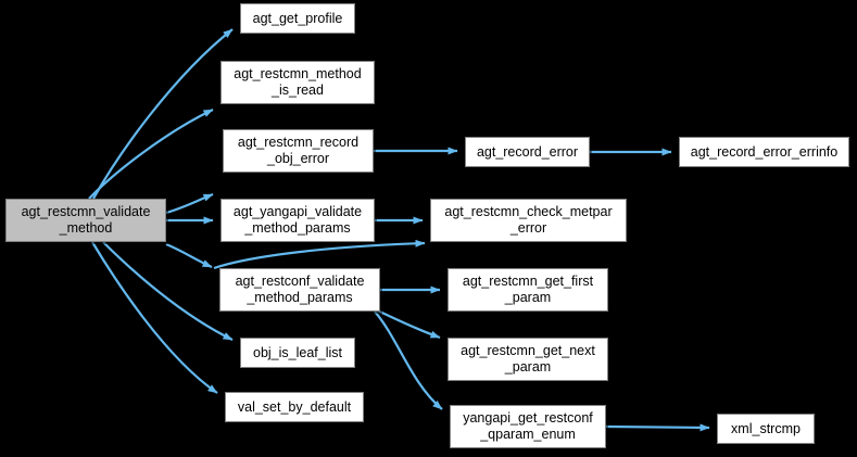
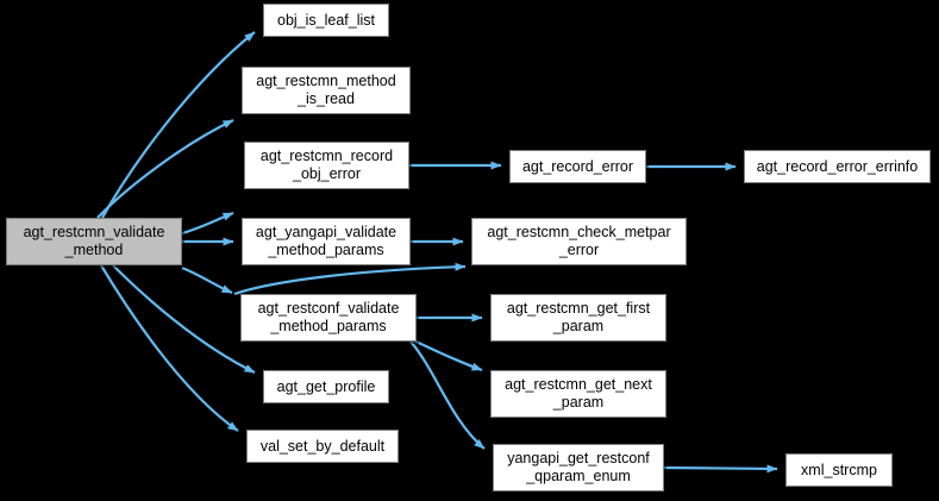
  agt_restcmn_validate
  _method
- agt_get_profile
+ obj_is_leaf_list
  agt_restcmn_method
  _is_read
  agt_restcmn_record
  _obj_error
  agt_yangapi_validate
  _method_params
  agt_restconf_validate
  _method_params
- obj_is_leaf_list
+ agt_get_profile
  val_set_by_default
  agt_record_error
  agt_restcmn_check_metpar
  _error
  agt_restcmn_get_first
  _param
  agt_restcmn_get_next
  _param
  yangapi_get_restconf
  _qparam_enum
  agt_record_error_errinfo
  xml_strcmp
